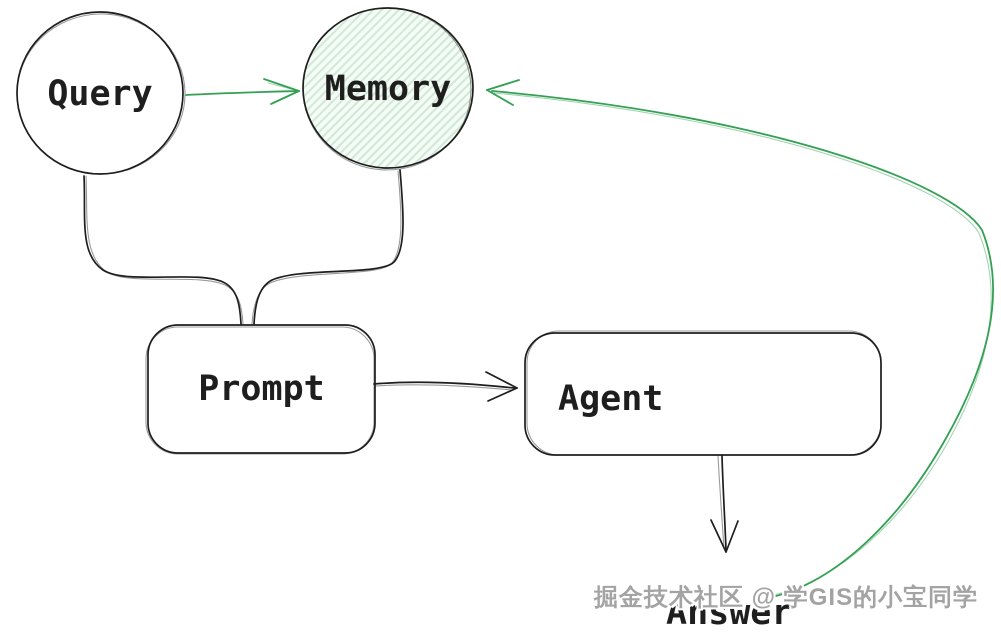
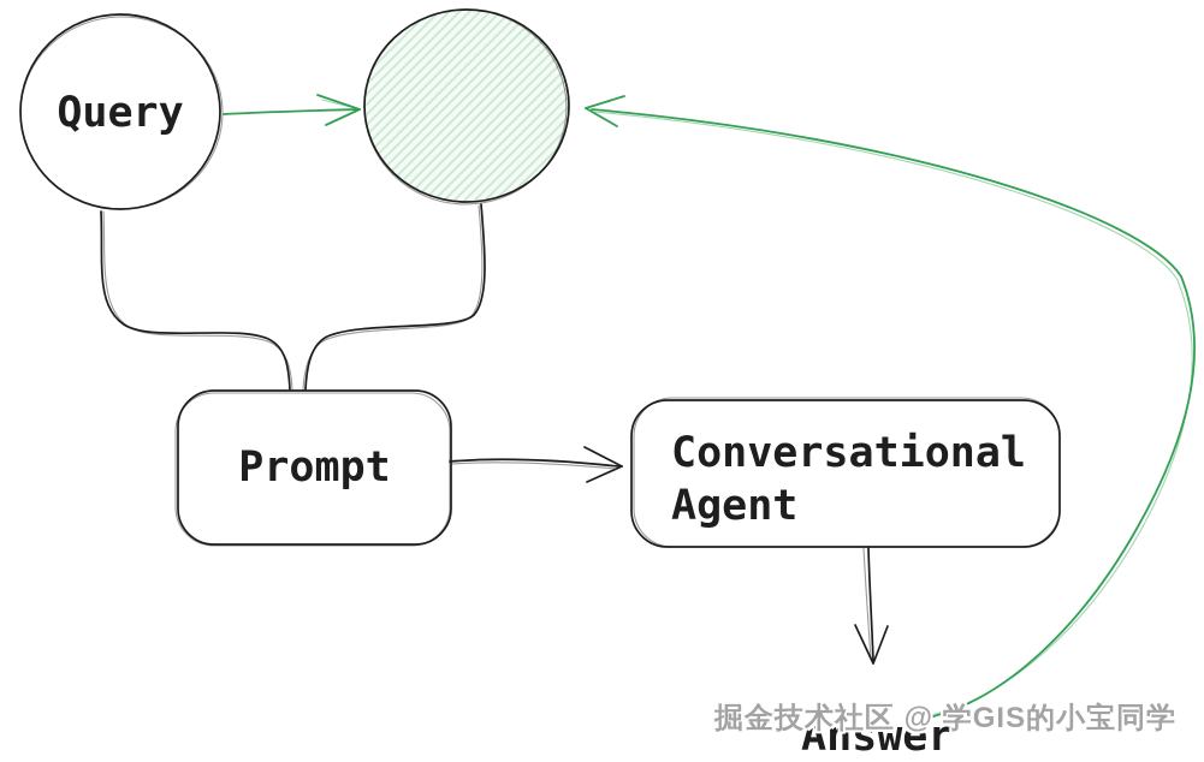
  Query
- Memory
  Prompt
+ Conversational
  Agent
  Answer
  掘金技术社区 @ 学GIS的小宝同学
